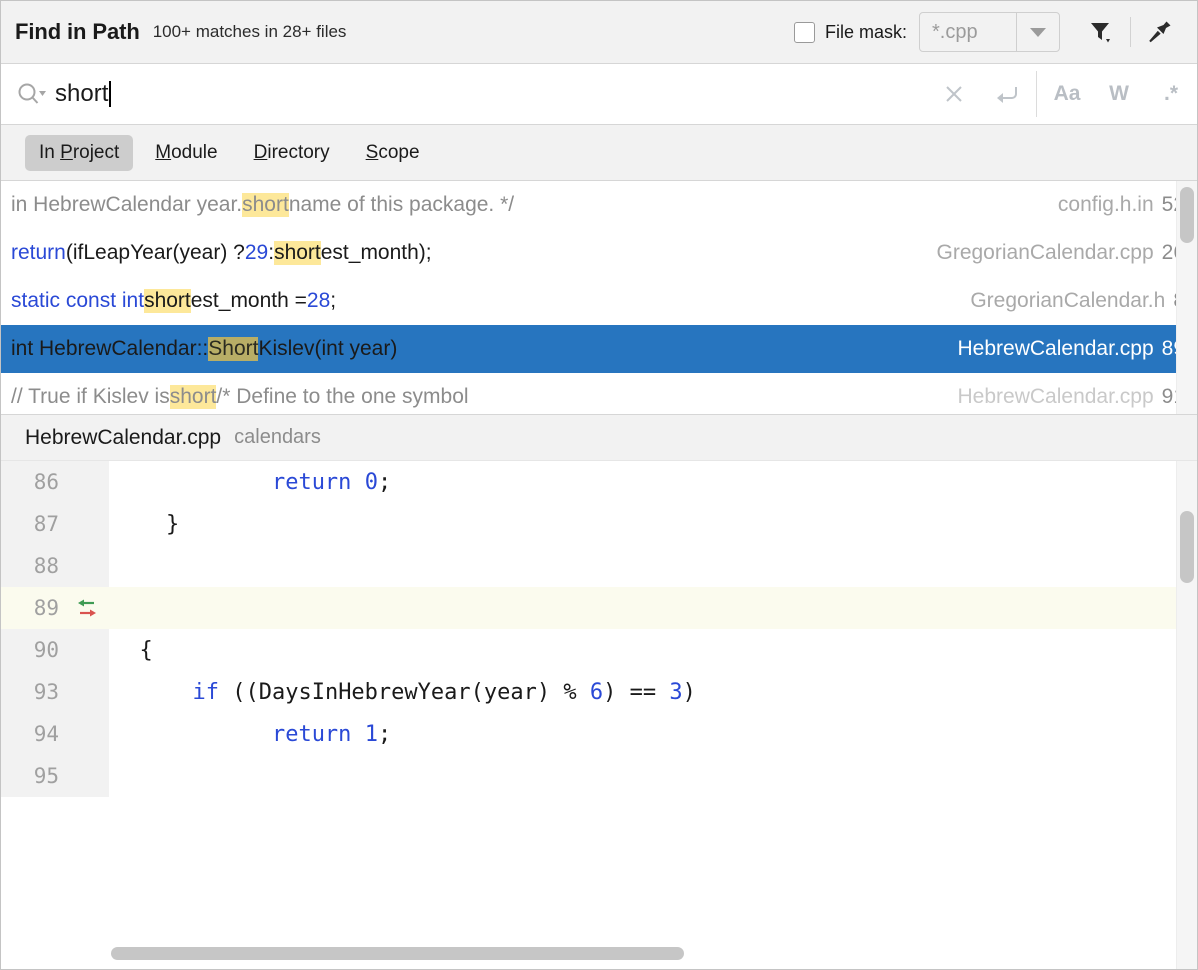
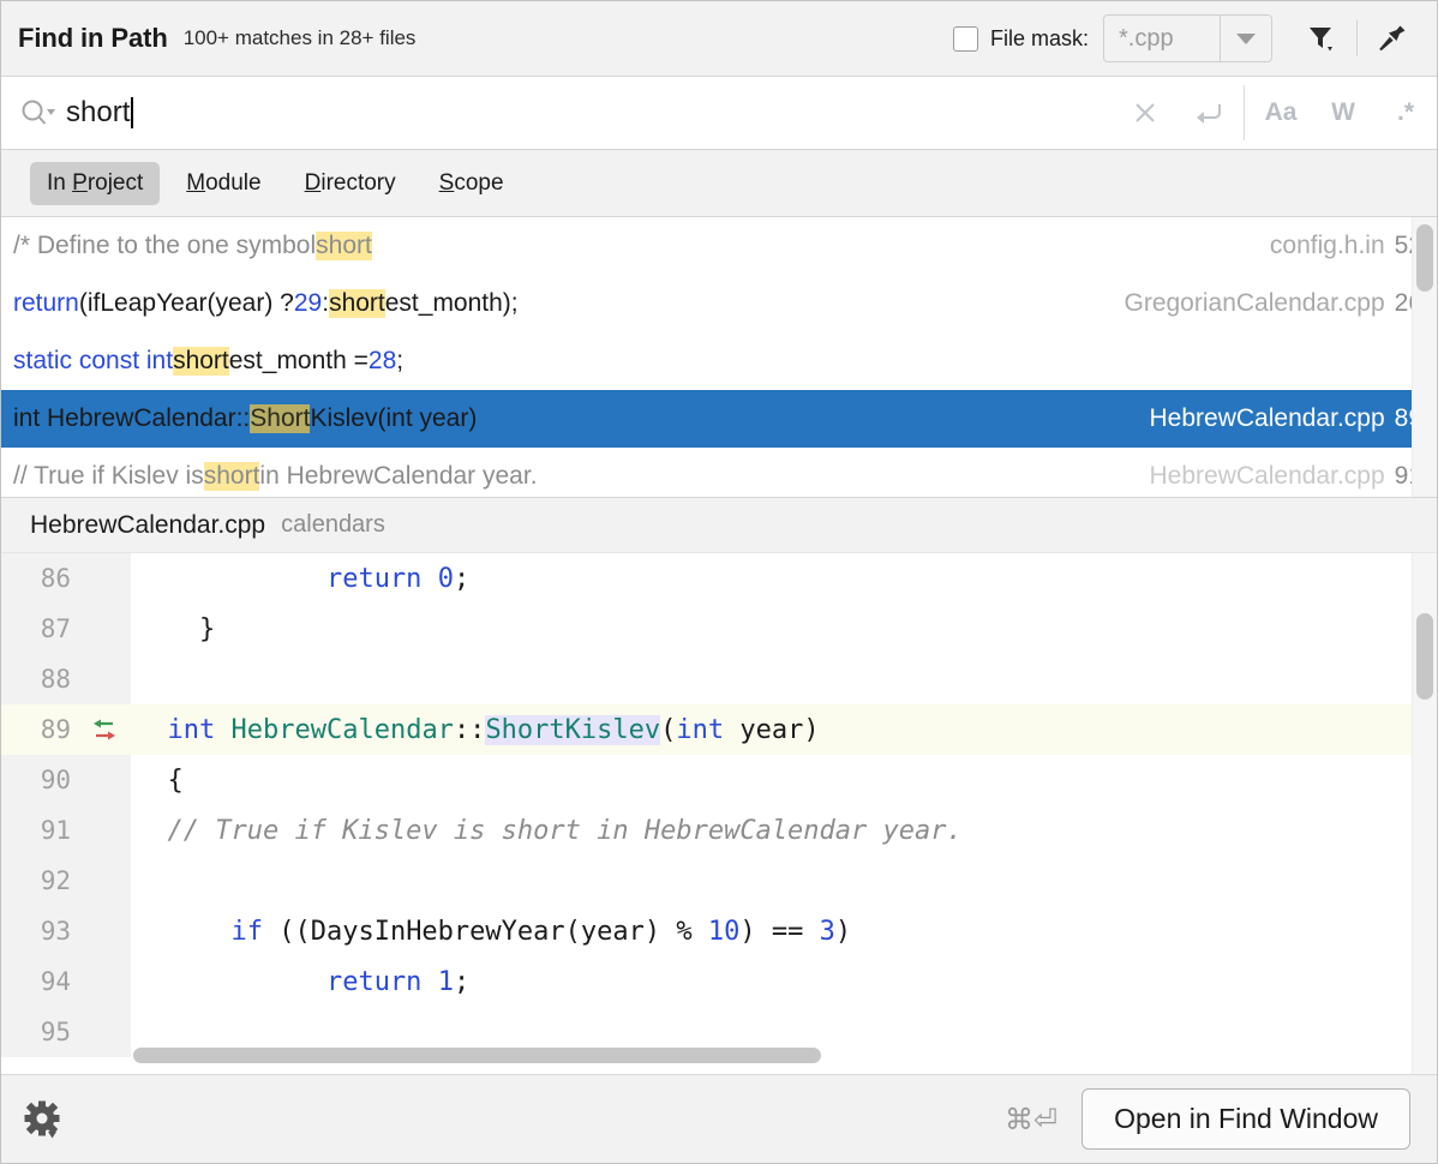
  Find in Path
  100+ matches in 28+ files
  File mask:
  *.cpp
  short
  Aa
  W
  .*
  In Project
  Module
  Directory
  Scope
- in HebrewCalendar year.
+ /* Define to the one symbol
  short
- name of this package. */
  config.h.in
  return
  (ifLeapYear(year) ?
  29
  :
  short
  est_month);
  GregorianCalendar.cpp
  static const int
  short
  est_month =
  28
  ;
- GregorianCalendar.h
  int HebrewCalendar::
  Short
  Kislev(int year)
  HebrewCalendar.cpp
  // True if Kislev is
  short
- /* Define to the one symbol
+ in HebrewCalendar year.
  HebrewCalendar.cpp
  HebrewCalendar.cpp
  calendars
  86
  return 0;
  87
  }
  88
  89
+ int HebrewCalendar::ShortKislev(int year)
  90
  {
+ 91
+ // True if Kislev is short in HebrewCalendar year.
+ 92
  93
- if ((DaysInHebrewYear(year) % 6) == 3)
+ if ((DaysInHebrewYear(year) % 10) == 3)
  94
  return 1;
  95
+ ⌘⏎
+ Open in Find Window
